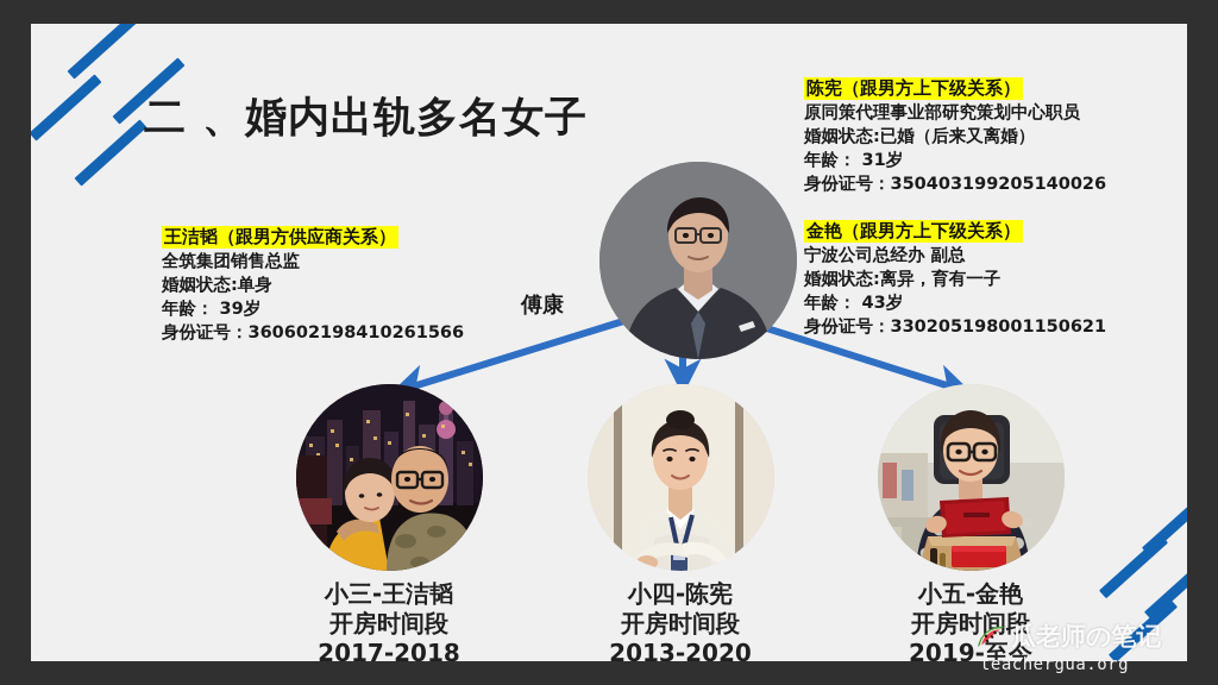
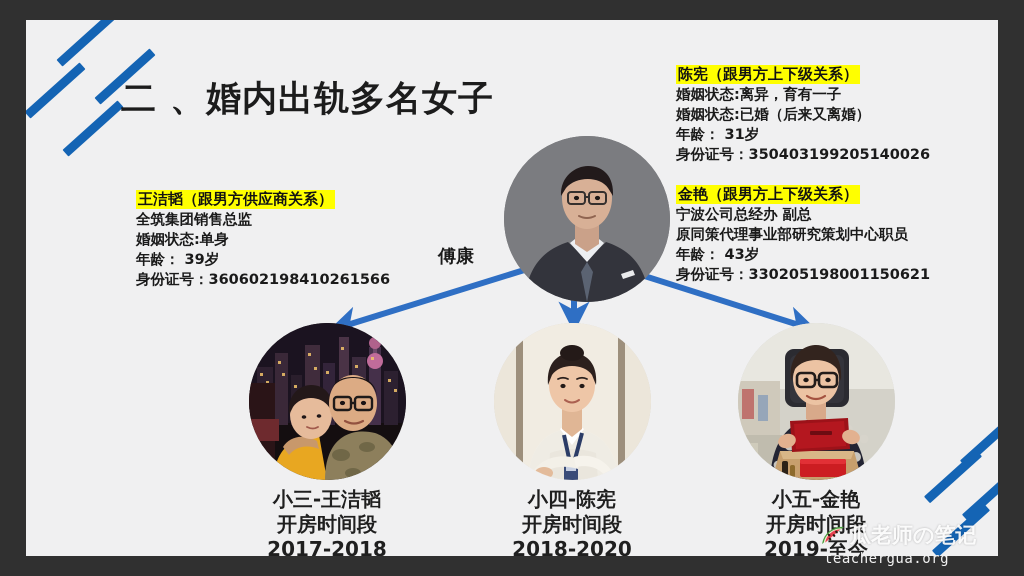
  二 、婚内出轨多名女子
  傅康
  王洁韬（跟男方供应商关系）
  全筑集团销售总监
  婚姻状态:单身
  年龄： 39岁
  身份证号：360602198410261566
  陈宪（跟男方上下级关系）
- 原同策代理事业部研究策划中心职员
+ 婚姻状态:离异，育有一子
  婚姻状态:已婚（后来又离婚）
  年龄： 31岁
  身份证号：350403199205140026
  金艳（跟男方上下级关系）
  宁波公司总经办 副总
- 婚姻状态:离异，育有一子
+ 原同策代理事业部研究策划中心职员
  年龄： 43岁
  身份证号：330205198001150621
  小三-王洁韬
  开房时间段
  2017-2018
  小四-陈宪
  开房时间段
- 2013-2020
+ 2018-2020
  小五-金艳
  开房时间段
  2019-至今
  瓜老师の笔记
  teachergua.org
